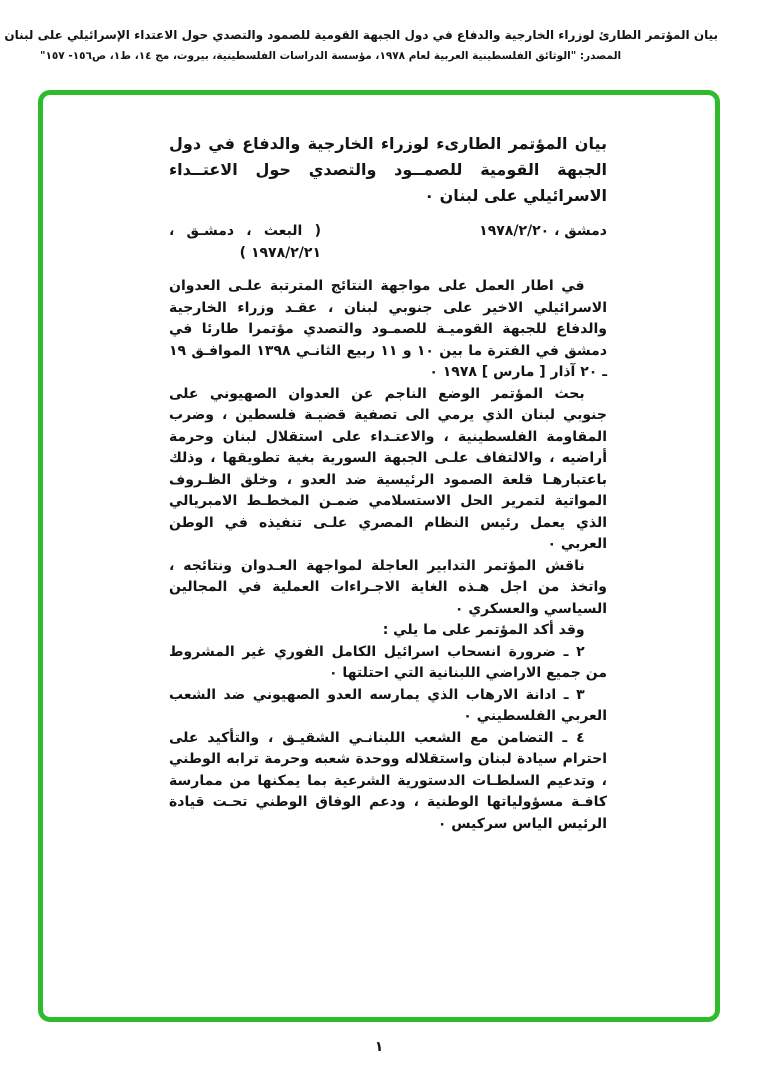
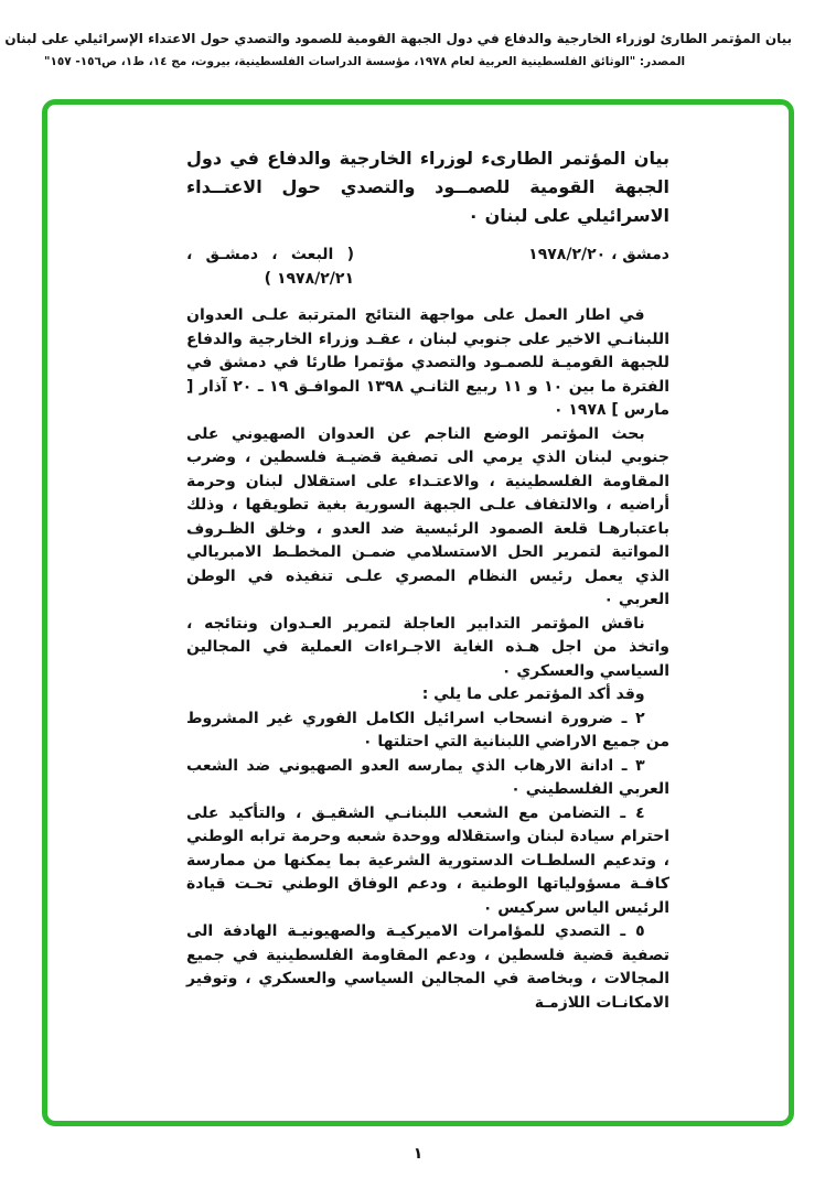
  بيان المؤتمر الطارئ لوزراء الخارجية والدفاع في دول الجبهة القومية للصمود والتصدي حول الاعتداء الإسرائيلي على لبنان
  المصدر: "الوثائق الفلسطينية العربية لعام ١٩٧٨، مؤسسة الدراسات الفلسطينية، بيروت، مج ١٤، ط١، ص١٥٦- ١٥٧"
  بيان المؤتمر الطارىء لوزراء الخارجية والدفاع في دول الجبهة القومية للصمــود والتصدي حول الاعتــداء الاسرائيلي على لبنان ٠
  دمشق ، ١٩٧٨/٢/٢٠
  ( البعث ، دمشـق ، ١٩٧٨/٢/٢١ )
- في اطار العمل على مواجهة النتائج المترتبة علـى العدوان الاسرائيلي الاخير على جنوبي لبنان ، عقـد وزراء الخارجية والدفاع للجبهة القوميـة للصمـود والتصدي مؤتمرا طارئا في دمشق في الفترة ما بين ١٠ و ١١ ربيع الثانـي ١٣٩٨ الموافـق ١٩ ـ ٢٠ آذار [ مارس ] ١٩٧٨ ٠
+ في اطار العمل على مواجهة النتائج المترتبة علـى العدوان اللبنانـي الاخير على جنوبي لبنان ، عقـد وزراء الخارجية والدفاع للجبهة القوميـة للصمـود والتصدي مؤتمرا طارئا في دمشق في الفترة ما بين ١٠ و ١١ ربيع الثانـي ١٣٩٨ الموافـق ١٩ ـ ٢٠ آذار [ مارس ] ١٩٧٨ ٠
  بحث المؤتمر الوضع الناجم عن العدوان الصهيوني على جنوبي لبنان الذي يرمي الى تصفية قضيـة فلسطين ، وضرب المقاومة الفلسطينية ، والاعتـداء على استقلال لبنان وحرمة أراضيه ، والالتفاف علـى الجبهة السورية بغية تطويقها ، وذلك باعتبارهـا قلعة الصمود الرئيسية ضد العدو ، وخلق الظـروف المواتية لتمرير الحل الاستسلامي ضمـن المخطـط الامبريالي الذي يعمل رئيس النظام المصري علـى تنفيذه في الوطن العربي ٠
- ناقش المؤتمر التدابير العاجلة لمواجهة العـدوان ونتائجه ، واتخذ من اجل هـذه الغاية الاجـراءات العملية في المجالين السياسي والعسكري ٠
+ ناقش المؤتمر التدابير العاجلة لتمرير العـدوان ونتائجه ، واتخذ من اجل هـذه الغاية الاجـراءات العملية في المجالين السياسي والعسكري ٠
  وقد أكد المؤتمر على ما يلي :
  ٢ ـ ضرورة انسحاب اسرائيل الكامل الفوري غير المشروط من جميع الاراضي اللبنانية التي احتلتها ٠
  ٣ ـ ادانة الارهاب الذي يمارسه العدو الصهيوني ضد الشعب العربي الفلسطيني ٠
  ٤ ـ التضامن مع الشعب اللبنانـي الشقيـق ، والتأكيد على احترام سيادة لبنان واستقلاله ووحدة شعبه وحرمة ترابه الوطني ، وتدعيم السلطـات الدستورية الشرعية بما يمكنها من ممارسة كافـة مسؤولياتها الوطنية ، ودعم الوفاق الوطني تحـت قيادة الرئيس الياس سركيس ٠
+ ٥ ـ التصدي للمؤامرات الاميركيـة والصهيونيـة الهادفة الى تصفية قضية فلسطين ، ودعم المقاومة الفلسطينية في جميع المجالات ، وبخاصة في المجالين السياسي والعسكري ، وتوفير الامكانـات اللازمـة
  ١
